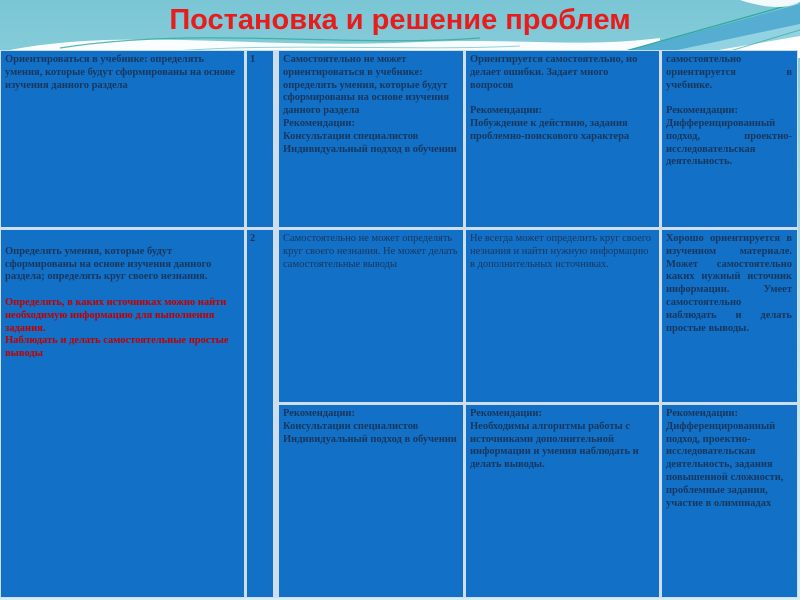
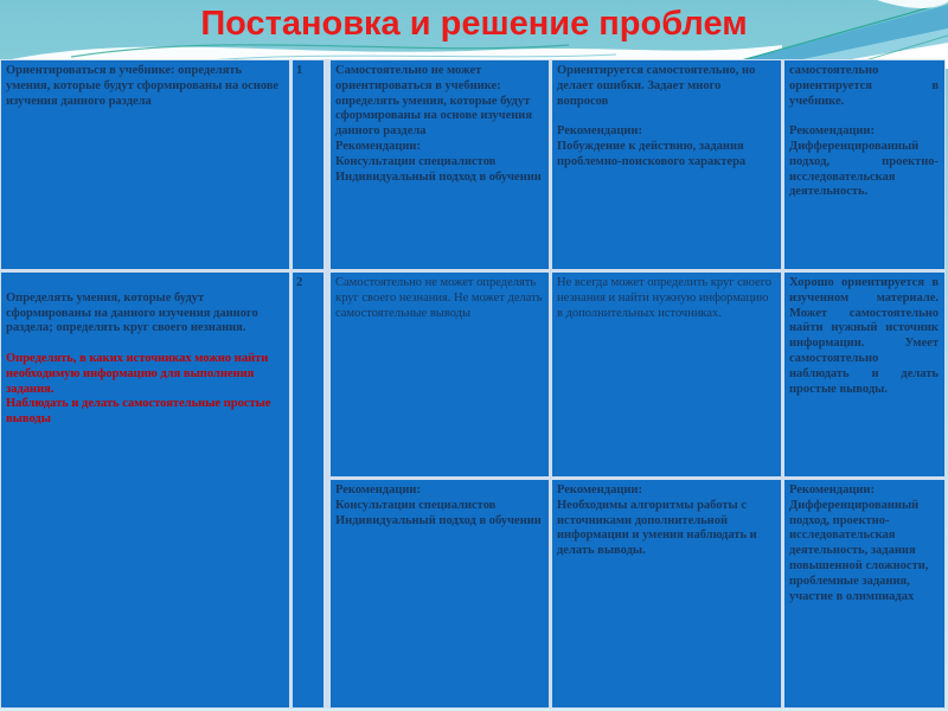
  Постановка и решение проблем
  Ориентироваться в учебнике: определять умения, которые будут сформированы на основе изучения данного раздела
  1
  Самостоятельно не может ориентироваться в учебнике: определять умения, которые будут сформированы на основе изучения данного раздела
  Рекомендации:
  Консультации специалистов
  Индивидуальный подход в обучении
  Ориентируется самостоятельно, но делает ошибки. Задает много вопросов
  Рекомендации:
  Побуждение к действию, задания проблемно-поискового характера
  самостоятельно ориентируется в учебнике.
  Рекомендации:
  Дифференцированный подход, проектно-исследовательская деятельность.
- Определять умения, которые будут сформированы на основе изучения данного раздела; определять круг своего незнания. Определять, в каких источниках можно найти необходимую информацию для выполнения задания.
+ Определять умения, которые будут сформированы на данного изучения данного раздела; определять круг своего незнания. Определять, в каких источниках можно найти необходимую информацию для выполнения задания.
  Наблюдать и делать самостоятельные простые выводы
  2
  Самостоятельно не может определять круг своего незнания. Не может делать самостоятельные выводы
  Не всегда может определить круг своего незнания и найти нужную информацию в дополнительных источниках.
- Хорошо ориентируется в изученном материале. Может самостоятельно каких нужный источник информации. Умеет самостоятельно наблюдать и делать простые выводы.
+ Хорошо ориентируется в изученном материале. Может самостоятельно найти нужный источник информации. Умеет самостоятельно наблюдать и делать простые выводы.
  Рекомендации:
  Консультации специалистов
  Индивидуальный подход в обучении
  Рекомендации:
  Необходимы алгоритмы работы с источниками дополнительной информации и умения наблюдать и делать выводы.
  Рекомендации:
  Дифференцированный подход, проектно-исследовательская деятельность, задания повышенной сложности, проблемные задания, участие в олимпиадах
